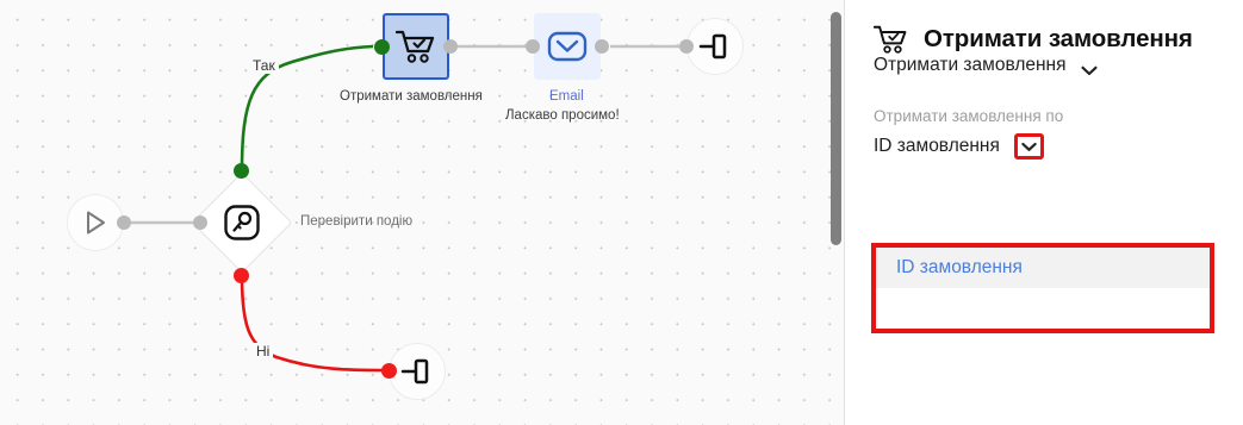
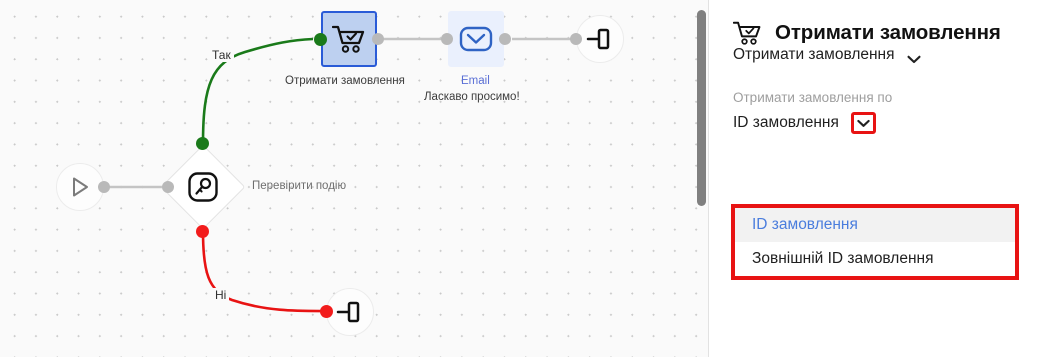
  Отримати замовлення
  Email
  Ласкаво просимо!
  Перевірити подію
  Так
  Ні
  Отримати замовлення
  Отримати замовлення
  Отримати замовлення по
  ID замовлення
  ID замовлення
+ Зовнішній ID замовлення
